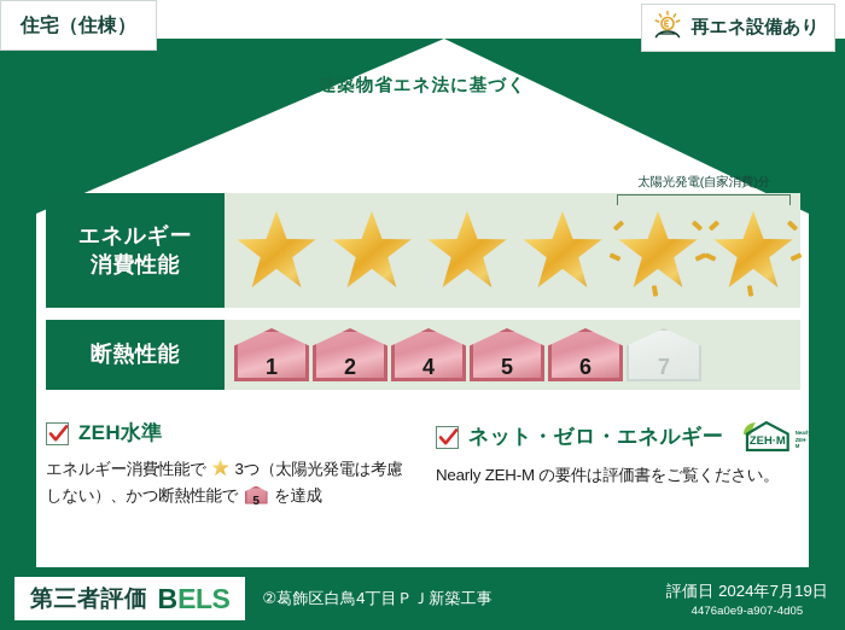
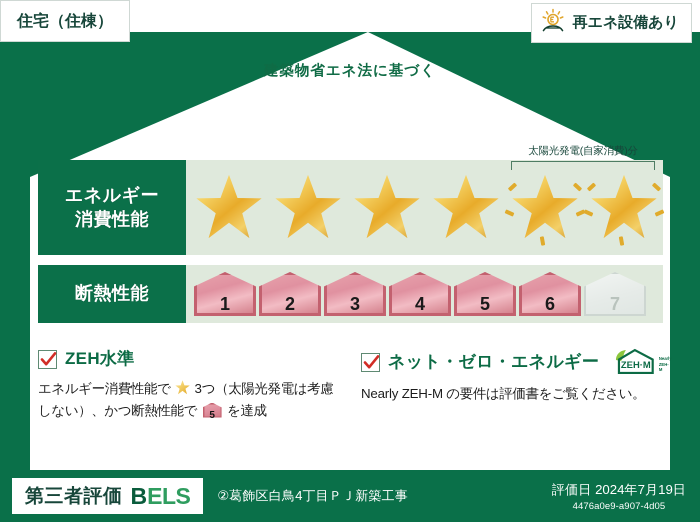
  住宅（住棟）
  再エネ設備あり
  建築物省エネ法に基づく
  エネルギー
  消費性能
  太陽光発電(自家消費)分
  断熱性能
  1
  2
+ 3
  4
  5
  6
  7
  ZEH水準
  エネルギー消費性能で 3つ（太陽光発電は考慮しない）、かつ断熱性能で 5 を達成
  ネット・ゼロ・エネルギー
  ZEH·M
  Nearly ZEH-M の要件は評価書をご覧ください。
  第三者評価
  BELS
  ②葛飾区白鳥4丁目ＰＪ新築工事
  評価日 2024年7月19日
  4476a0e9-a907-4d05
